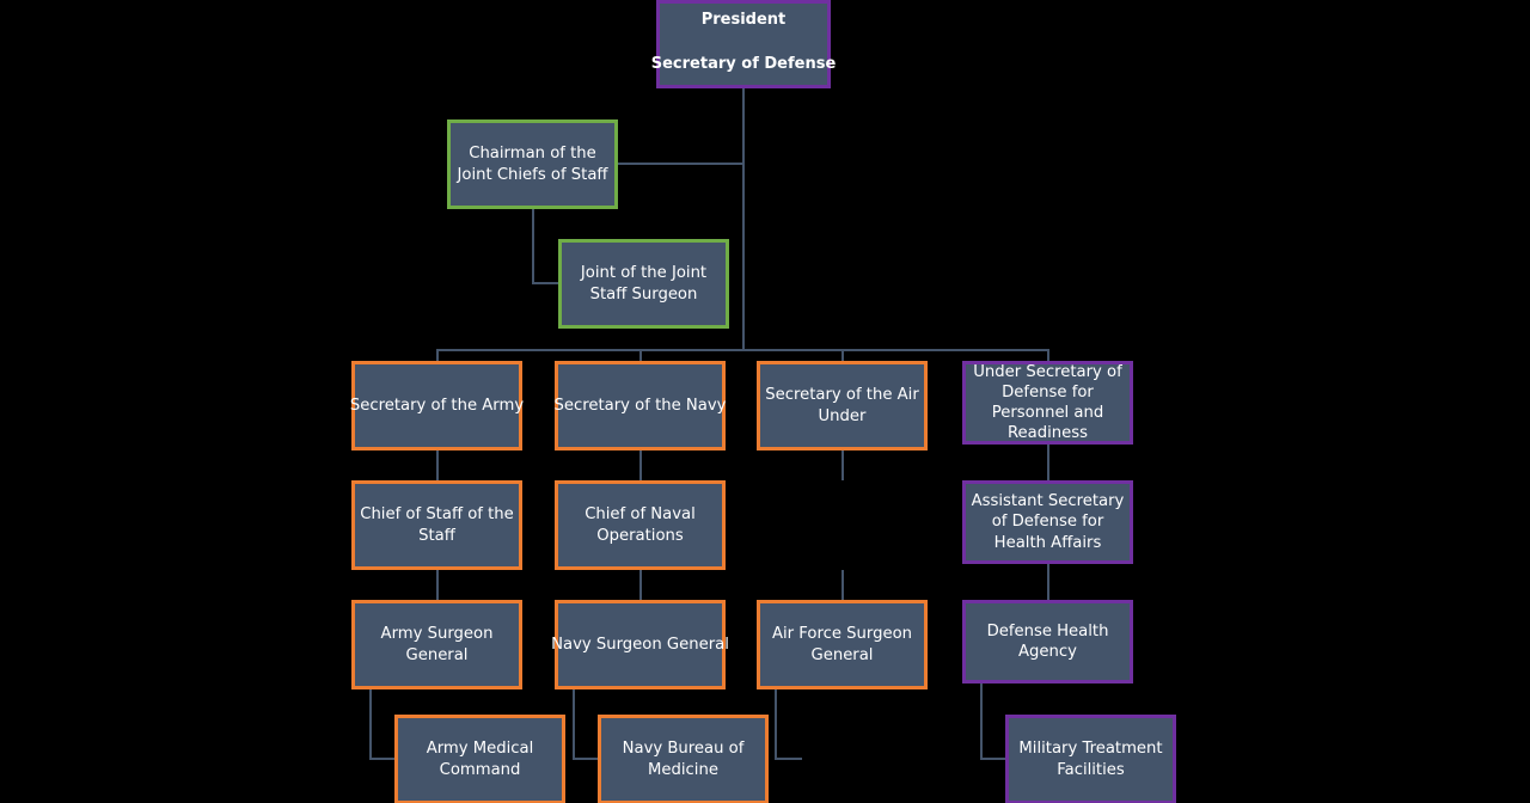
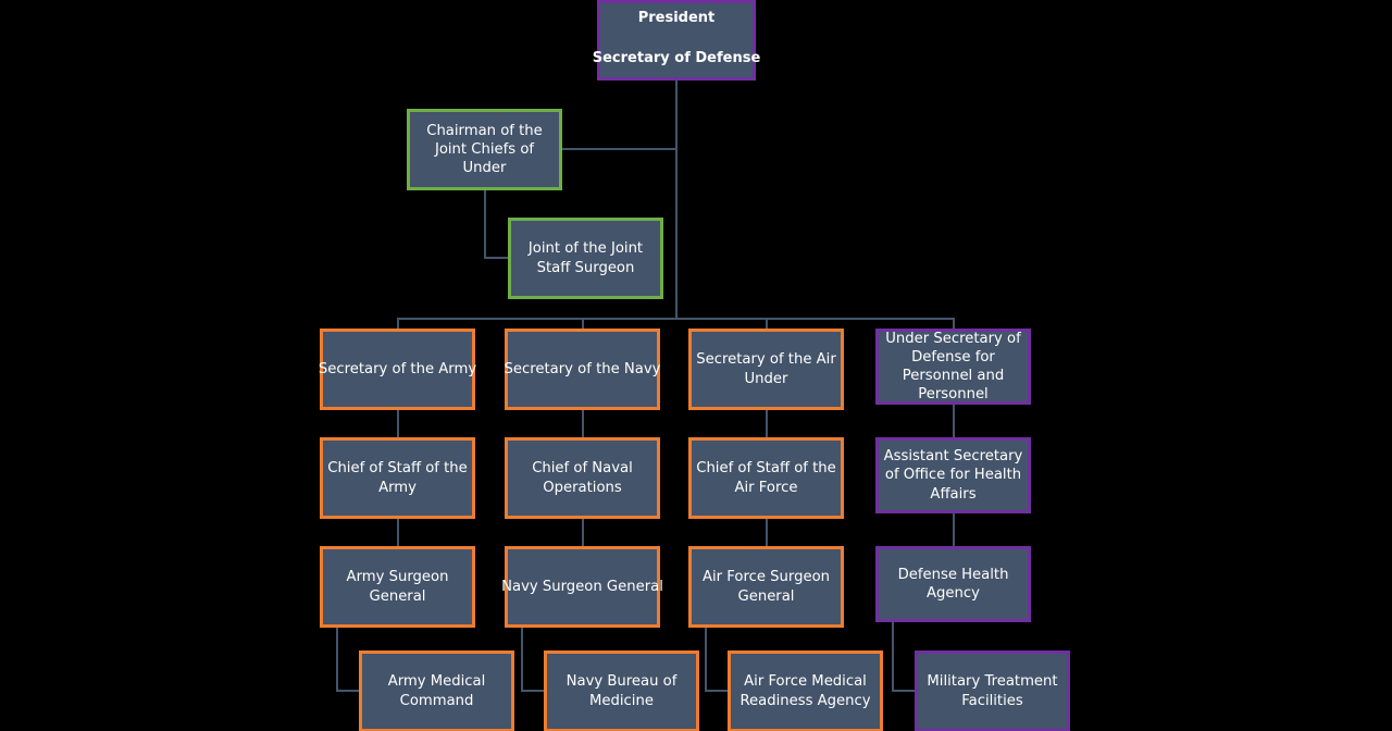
  President
  Secretary of Defense
- Chairman of the Joint Chiefs of Staff
+ Chairman of the Joint Chiefs of Under
  Joint of the Joint Staff Surgeon
  Secretary of the Army
  Secretary of the Navy
  Secretary of the Air Under
- Under Secretary of Defense for Personnel and Readiness
+ Under Secretary of Defense for Personnel and Personnel
- Chief of Staff of the Staff
+ Chief of Staff of the Army
  Chief of Naval Operations
+ Chief of Staff of the Air Force
- Assistant Secretary of Defense for Health Affairs
+ Assistant Secretary of Office for Health Affairs
  Army Surgeon General
  Navy Surgeon General
  Air Force Surgeon General
  Defense Health Agency
  Army Medical Command
  Navy Bureau of Medicine
+ Air Force Medical Readiness Agency
  Military Treatment Facilities
